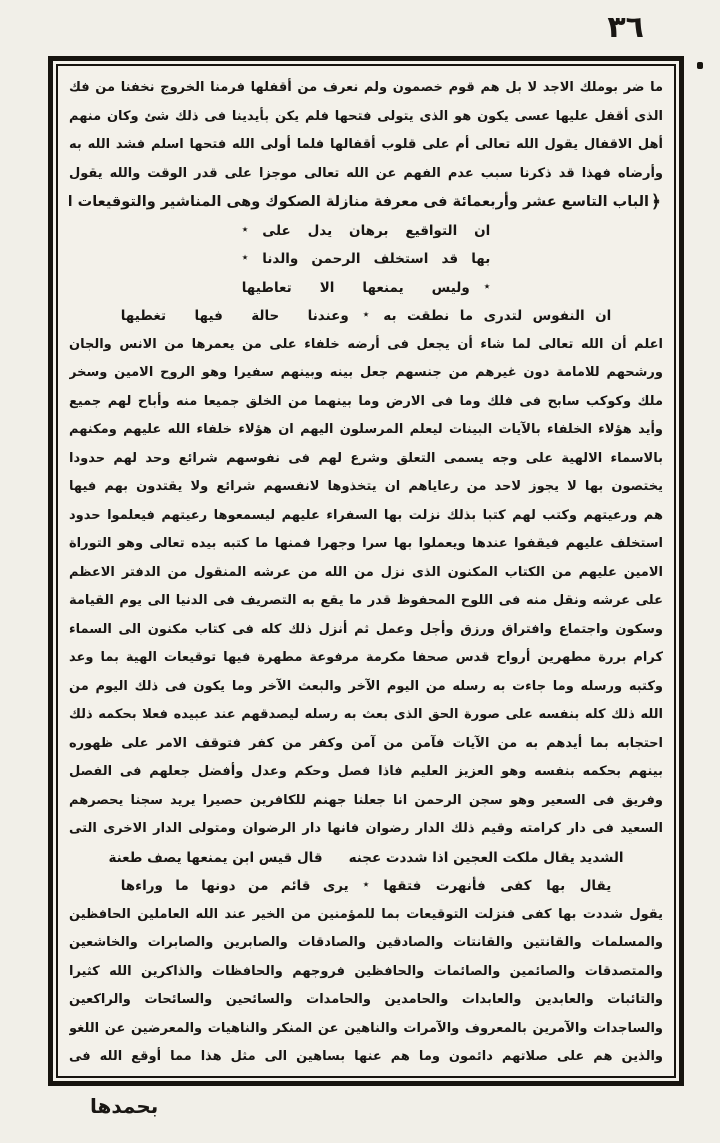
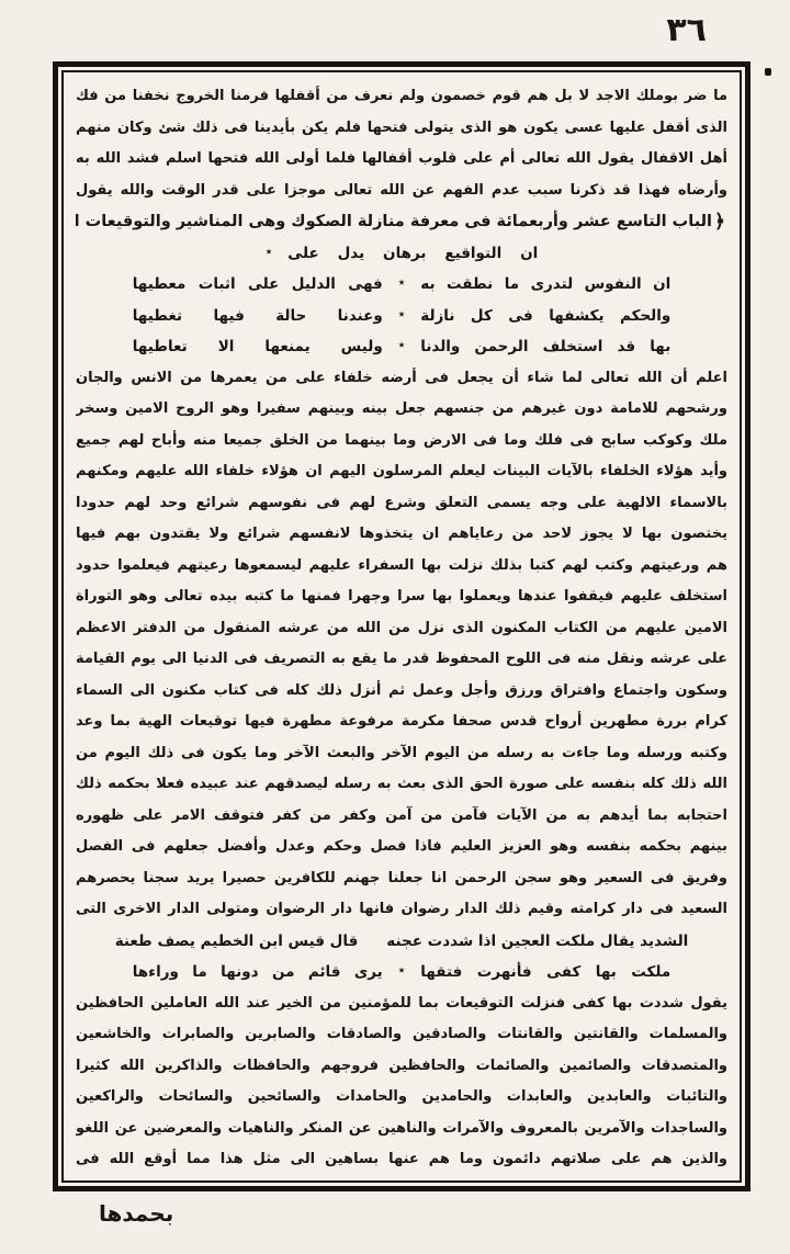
  ٣٦
  ما ضر بوملك الاجد لا بل هم قوم خصمون ولم نعرف من أقفلها فرمنا الخروج نخفنا من فك
  الذى أقفل عليها عسى يكون هو الذى يتولى فتحها فلم يكن بأيدينا فى ذلك شئ وكان منهم
  أهل الاقفال يقول الله تعالى أم على قلوب أقفالها فلما أولى الله فتحها اسلم فشد الله به
  وأرضاه فهذا قد ذكرنا سبب عدم الفهم عن الله تعالى موجزا على قدر الوقت والله يقول
  ﴿الباب التاسع عشر وأربعمائة فى معرفة منازلة الصكوك وهى المناشير والتوقيعات ا
  ان التواقيع برهان يدل على
  ٭
- بها قد استخلف الرحمن والدنا
+ ان النفوس لتدرى ما نطقت به
  ٭
+ فهى الدليل على اثبات معطيها
+ والحكم يكشفها فى كل نازلة
  ٭
- وليس يمنعها الا تعاطيها
+ وعندنا حالة فيها تغطيها
- ان النفوس لتدرى ما نطقت به
+ بها قد استخلف الرحمن والدنا
  ٭
- وعندنا حالة فيها تغطيها
+ وليس يمنعها الا تعاطيها
  اعلم أن الله تعالى لما شاء أن يجعل فى أرضه خلفاء على من يعمرها من الانس والجان
  ورشحهم للامامة دون غيرهم من جنسهم جعل بينه وبينهم سفيرا وهو الروح الامين وسخر
  ملك وكوكب سابح فى فلك وما فى الارض وما بينهما من الخلق جميعا منه وأباح لهم جميع
  وأيد هؤلاء الخلفاء بالآيات البينات ليعلم المرسلون اليهم ان هؤلاء خلفاء الله عليهم ومكنهم
  بالاسماء الالهية على وجه يسمى التعلق وشرع لهم فى نفوسهم شرائع وحد لهم حدودا
  يختصون بها لا يجوز لاحد من رعاياهم ان يتخذوها لانفسهم شرائع ولا يقتدون بهم فيها
  هم ورعيتهم وكتب لهم كتبا بذلك نزلت بها السفراء عليهم ليسمعوها رعيتهم فيعلموا حدود
  استخلف عليهم فيقفوا عندها ويعملوا بها سرا وجهرا فمنها ما كتبه بيده تعالى وهو التوراة
  الامين عليهم من الكتاب المكنون الذى نزل من الله من عرشه المنقول من الدفتر الاعظم
  على عرشه ونقل منه فى اللوح المحفوظ قدر ما يقع به التصريف فى الدنيا الى يوم القيامة
  وسكون واجتماع وافتراق ورزق وأجل وعمل ثم أنزل ذلك كله فى كتاب مكنون الى السماء
  كرام بررة مطهرين أرواح قدس صحفا مكرمة مرفوعة مطهرة فيها توقيعات الهية بما وعد
  وكتبه ورسله وما جاءت به رسله من اليوم الآخر والبعث الآخر وما يكون فى ذلك اليوم من
  الله ذلك كله بنفسه على صورة الحق الذى بعث به رسله ليصدقهم عند عبيده فعلا بحكمه ذلك
  احتجابه بما أيدهم به من الآيات فآمن من آمن وكفر من كفر فتوقف الامر على ظهوره
  بينهم بحكمه بنفسه وهو العزيز العليم فاذا فصل وحكم وعدل وأفضل جعلهم فى الفصل
  وفريق فى السعير وهو سجن الرحمن انا جعلنا جهنم للكافرين حصيرا يريد سجنا يحصرهم
  السعيد فى دار كرامته وقيم ذلك الدار رضوان فانها دار الرضوان ومتولى الدار الاخرى التى
  الشديد يقال ملكت العجين اذا شددت عجنه
- قال قيس ابن يمنعها يصف طعنة
+ قال قيس ابن الخطيم يصف طعنة
- يقال بها كفى فأنهرت فتقها
+ ملكت بها كفى فأنهرت فتقها
  ٭
  يرى قائم من دونها ما وراءها
  يقول شددت بها كفى فنزلت التوقيعات بما للمؤمنين من الخير عند الله العاملين الحافظين
  والمسلمات والقانتين والقانتات والصادقين والصادقات والصابرين والصابرات والخاشعين
  والمتصدقات والصائمين والصائمات والحافظين فروجهم والحافظات والذاكرين الله كثيرا
  والتائبات والعابدين والعابدات والحامدين والحامدات والسائحين والسائحات والراكعين
  والساجدات والآمرين بالمعروف والآمرات والناهين عن المنكر والناهيات والمعرضين عن اللغو
  بحمدها
